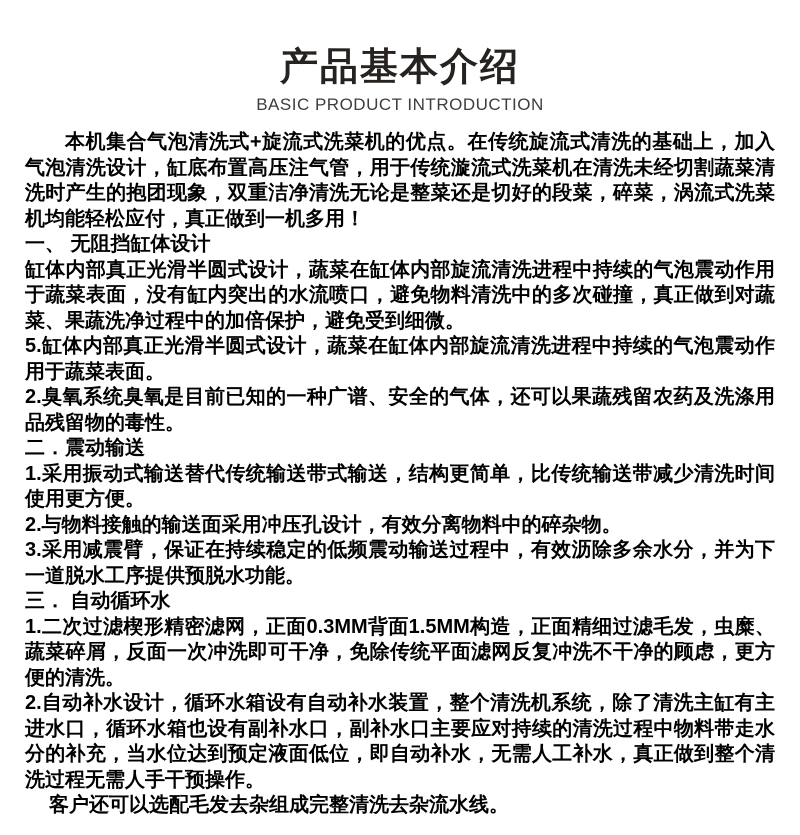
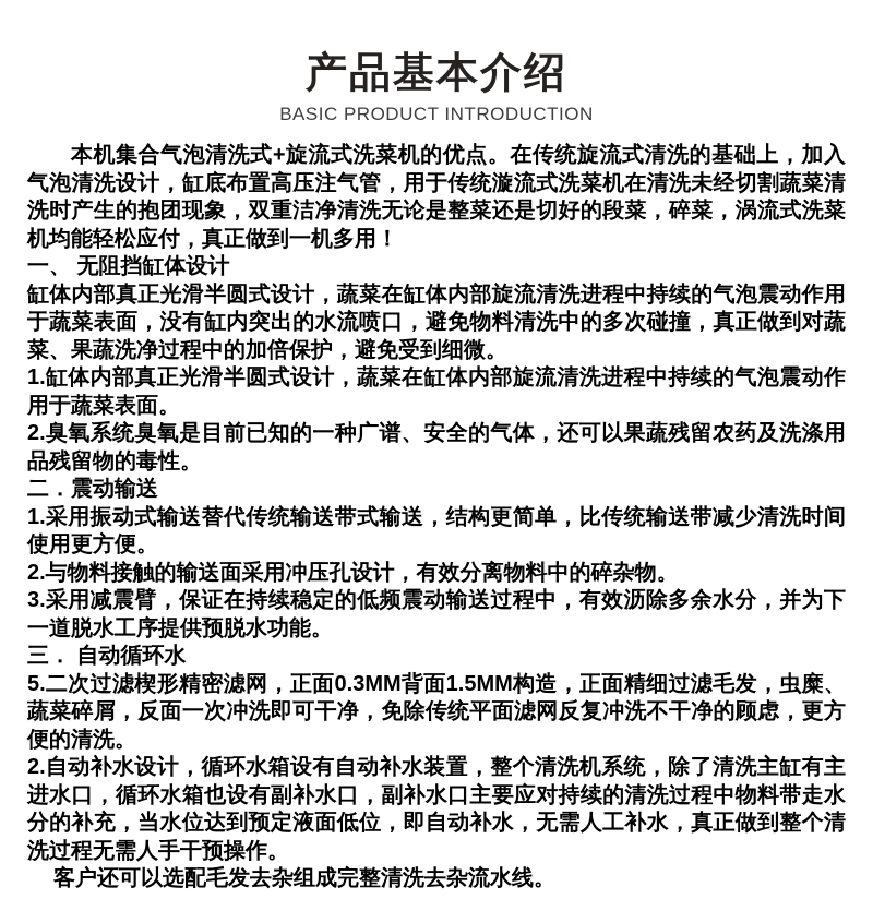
  产品基本介绍
  BASIC PRODUCT INTRODUCTION
  本机集合气泡清洗式+旋流式洗菜机的优点。在传统旋流式清洗的基础上，加入气泡清洗设计，缸底布置高压注气管，用于传统漩流式洗菜机在清洗未经切割蔬菜清洗时产生的抱团现象，双重洁净清洗无论是整菜还是切好的段菜，碎菜，涡流式洗菜机均能轻松应付，真正做到一机多用！
  一、 无阻挡缸体设计
  缸体内部真正光滑半圆式设计，蔬菜在缸体内部旋流清洗进程中持续的气泡震动作用于蔬菜表面，没有缸内突出的水流喷口，避免物料清洗中的多次碰撞，真正做到对蔬菜、果蔬洗净过程中的加倍保护，避免受到细微。
- 5.缸体内部真正光滑半圆式设计，蔬菜在缸体内部旋流清洗进程中持续的气泡震动作用于蔬菜表面。
+ 1.缸体内部真正光滑半圆式设计，蔬菜在缸体内部旋流清洗进程中持续的气泡震动作用于蔬菜表面。
  2.臭氧系统臭氧是目前已知的一种广谱、安全的气体，还可以果蔬残留农药及洗涤用品残留物的毒性。
  二．震动输送
  1.采用振动式输送替代传统输送带式输送，结构更简单，比传统输送带减少清洗时间使用更方便。
  2.与物料接触的输送面采用冲压孔设计，有效分离物料中的碎杂物。
  3.采用减震臂，保证在持续稳定的低频震动输送过程中，有效沥除多余水分，并为下一道脱水工序提供预脱水功能。
  三． 自动循环水
- 1.二次过滤楔形精密滤网，正面0.3MM背面1.5MM构造，正面精细过滤毛发，虫糜、蔬菜碎屑，反面一次冲洗即可干净，免除传统平面滤网反复冲洗不干净的顾虑，更方便的清洗。
+ 5.二次过滤楔形精密滤网，正面0.3MM背面1.5MM构造，正面精细过滤毛发，虫糜、蔬菜碎屑，反面一次冲洗即可干净，免除传统平面滤网反复冲洗不干净的顾虑，更方便的清洗。
  2.自动补水设计，循环水箱设有自动补水装置，整个清洗机系统，除了清洗主缸有主进水口，循环水箱也设有副补水口，副补水口主要应对持续的清洗过程中物料带走水分的补充，当水位达到预定液面低位，即自动补水，无需人工补水，真正做到整个清洗过程无需人手干预操作。
  客户还可以选配毛发去杂组成完整清洗去杂流水线。
